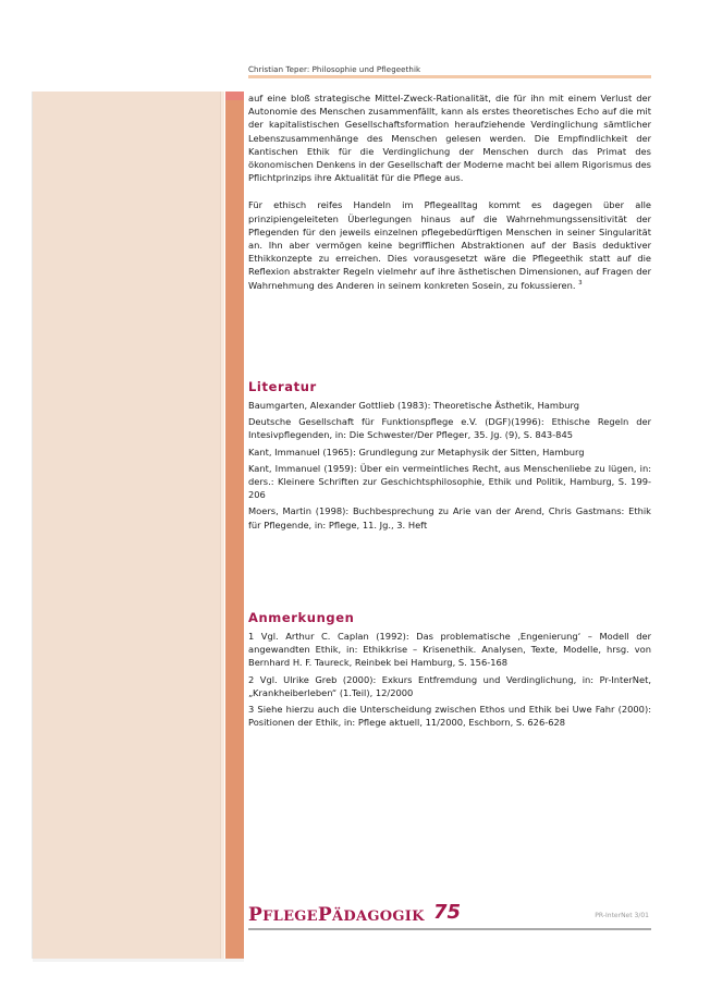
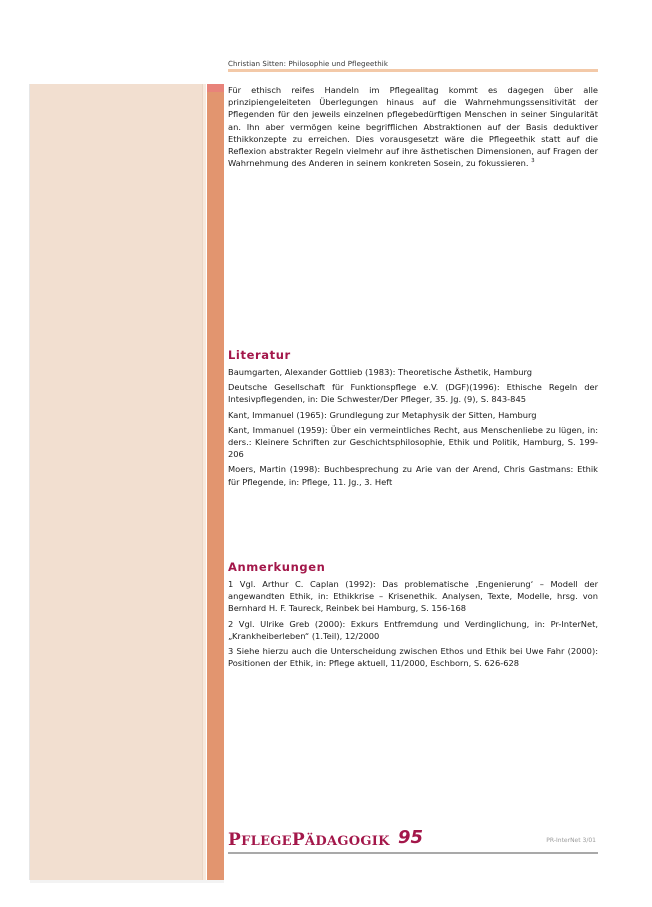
- Christian Teper: Philosophie und Pflegeethik
+ Christian Sitten: Philosophie und Pflegeethik
- auf eine bloß strategische Mittel-Zweck-Rationalität, die für ihn mit einem Verlust der Autonomie des Menschen zusammenfällt, kann als erstes theoretisches Echo auf die mit der kapitalistischen Gesellschaftsformation heraufziehende Verdinglichung sämtlicher Lebenszusammenhänge des Menschen gelesen werden. Die Empfindlichkeit der Kantischen Ethik für die Verdinglichung der Menschen durch das Primat des ökonomischen Denkens in der Gesellschaft der Moderne macht bei allem Rigorismus des Pflichtprinzips ihre Aktualität für die Pflege aus.
  Für ethisch reifes Handeln im Pflegealltag kommt es dagegen über alle prinzipiengeleiteten Überlegungen hinaus auf die Wahrnehmungssensitivität der Pflegenden für den jeweils einzelnen pflegebedürftigen Menschen in seiner Singularität an. Ihn aber vermögen keine begrifflichen Abstraktionen auf der Basis deduktiver Ethikkonzepte zu erreichen. Dies vorausgesetzt wäre die Pflegeethik statt auf die Reflexion abstrakter Regeln vielmehr auf ihre ästhetischen Dimensionen, auf Fragen der Wahrnehmung des Anderen in seinem konkreten Sosein, zu fokussieren.
  Literatur
  Baumgarten, Alexander Gottlieb (1983): Theoretische Ästhetik, Hamburg
  Deutsche Gesellschaft für Funktionspflege e.V. (DGF)(1996): Ethische Regeln der Intesivpflegenden, in: Die Schwester/Der Pfleger, 35. Jg. (9), S. 843-845
  Kant, Immanuel (1965): Grundlegung zur Metaphysik der Sitten, Hamburg
  Kant, Immanuel (1959): Über ein vermeintliches Recht, aus Menschenliebe zu lügen, in: ders.: Kleinere Schriften zur Geschichtsphilosophie, Ethik und Politik, Hamburg, S. 199-206
  Moers, Martin (1998): Buchbesprechung zu Arie van der Arend, Chris Gastmans: Ethik für Pflegende, in: Pflege, 11. Jg., 3. Heft
  Anmerkungen
  1 Vgl. Arthur C. Caplan (1992): Das problematische ‚Engenierung‘ – Modell der angewandten Ethik, in: Ethikkrise – Krisenethik. Analysen, Texte, Modelle, hrsg. von Bernhard H. F. Taureck, Reinbek bei Hamburg, S. 156-168
  2 Vgl. Ulrike Greb (2000): Exkurs Entfremdung und Verdinglichung, in: Pr-InterNet, „Krankheiberleben“ (1.Teil), 12/2000
  3 Siehe hierzu auch die Unterscheidung zwischen Ethos und Ethik bei Uwe Fahr (2000): Positionen der Ethik, in: Pflege aktuell, 11/2000, Eschborn, S. 626-628
  PFLEGEPÄDAGOGIK
- 75
+ 95
